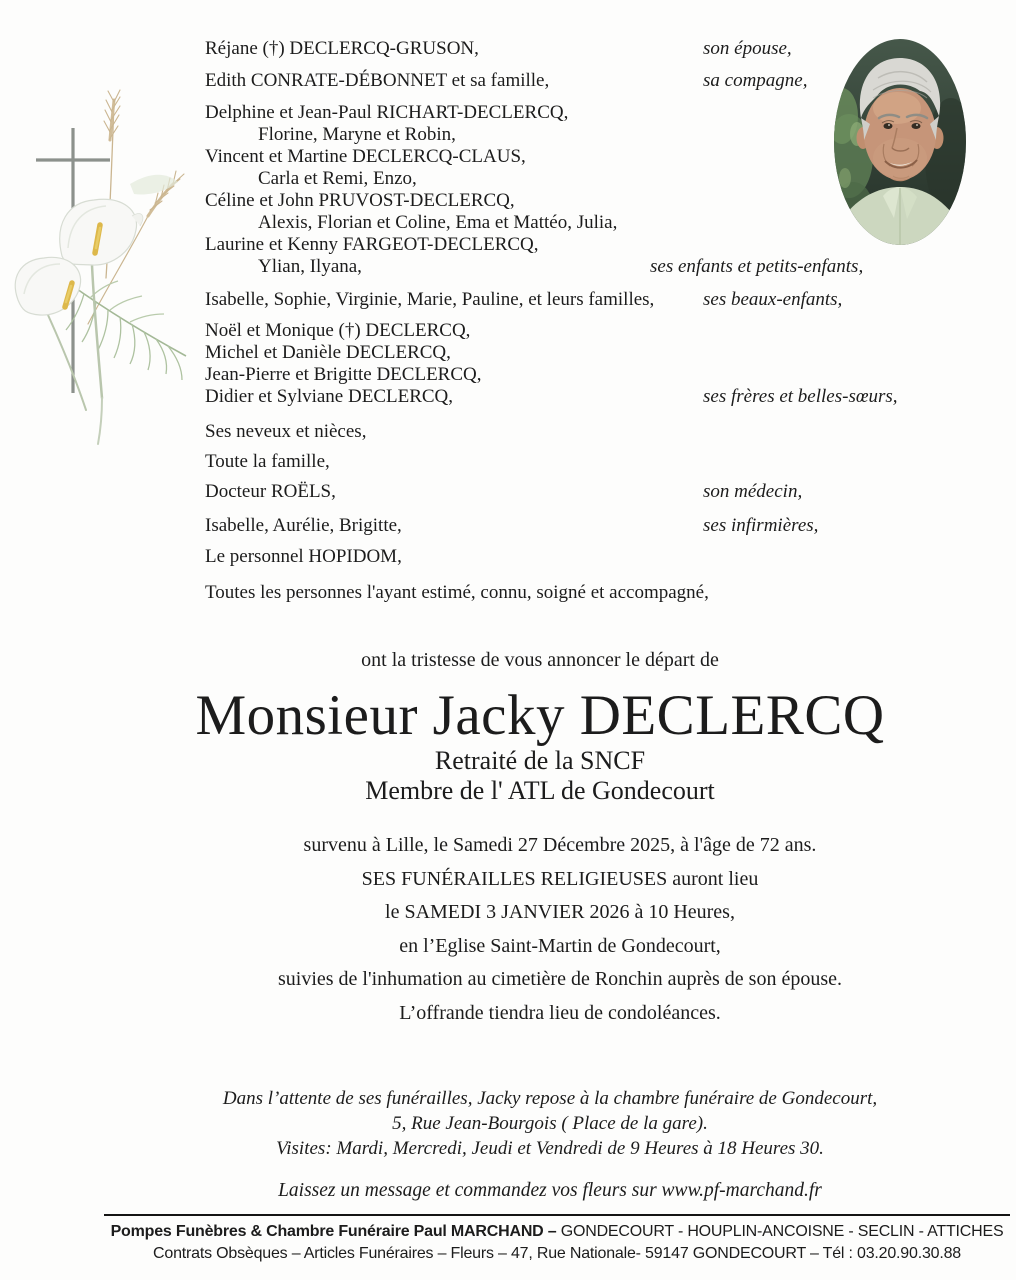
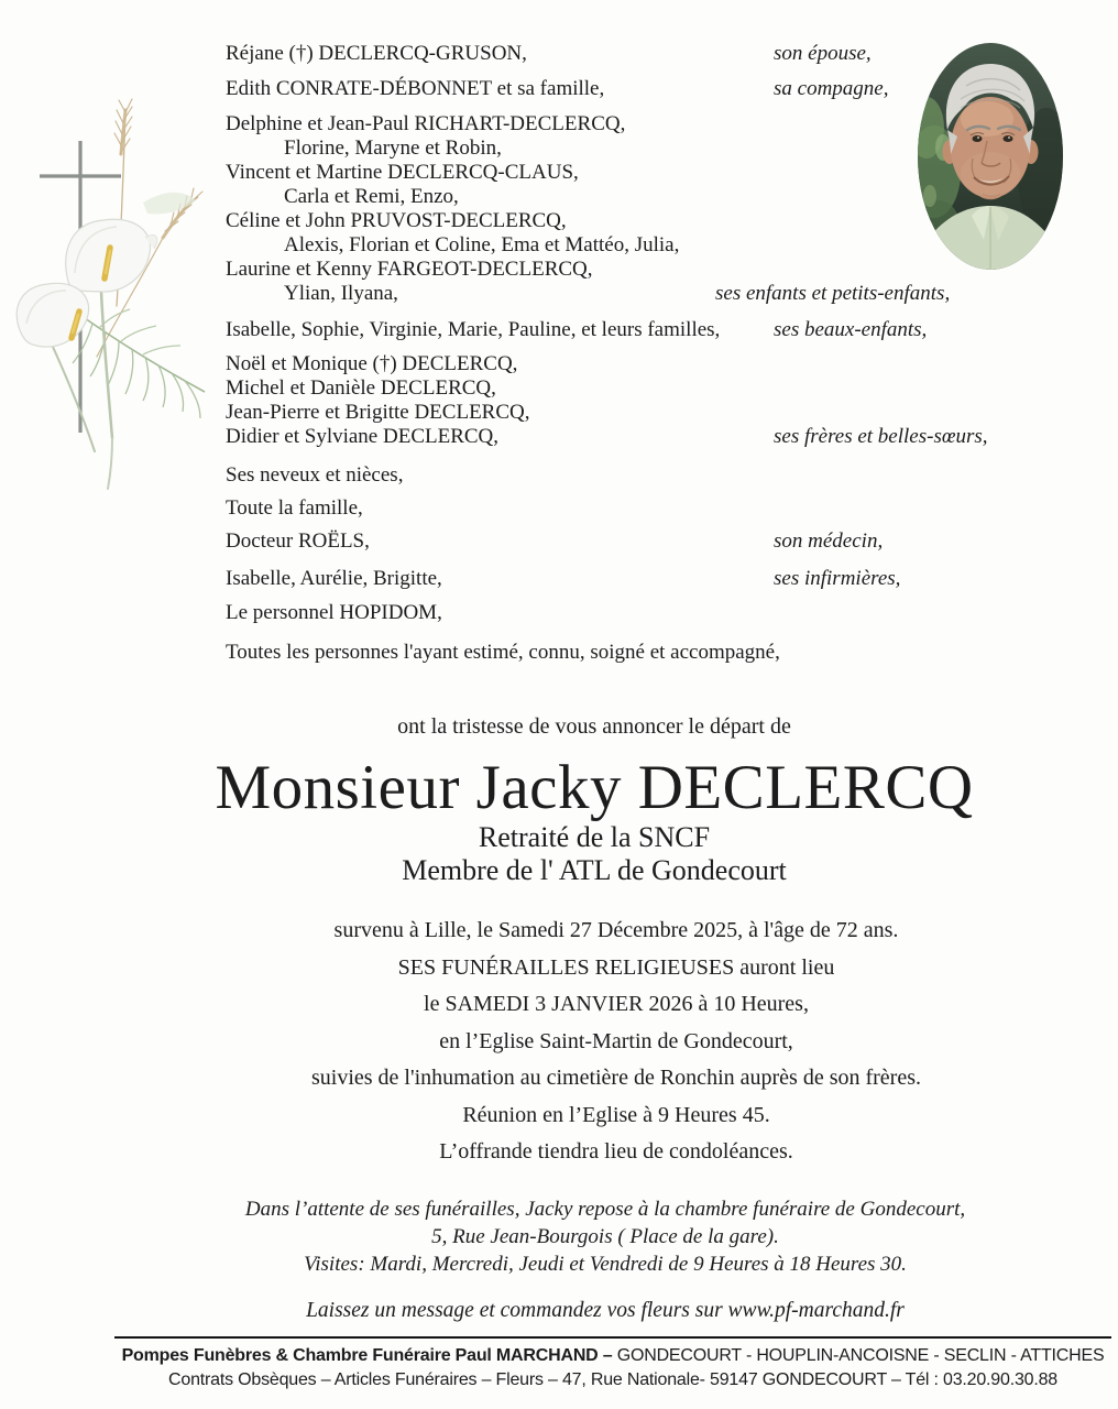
  Réjane (†) DECLERCQ-GRUSON,
  son épouse,
  Edith CONRATE-DÉBONNET et sa famille,
  sa compagne,
  Delphine et Jean-Paul RICHART-DECLERCQ,
  Florine, Maryne et Robin,
  Vincent et Martine DECLERCQ-CLAUS,
  Carla et Remi, Enzo,
  Céline et John PRUVOST-DECLERCQ,
  Alexis, Florian et Coline, Ema et Mattéo, Julia,
  Laurine et Kenny FARGEOT-DECLERCQ,
  Ylian, Ilyana,
  ses enfants et petits-enfants,
  Isabelle, Sophie, Virginie, Marie, Pauline, et leurs familles,
  ses beaux-enfants,
  Noël et Monique (†) DECLERCQ,
  Michel et Danièle DECLERCQ,
  Jean-Pierre et Brigitte DECLERCQ,
  Didier et Sylviane DECLERCQ,
  ses frères et belles-sœurs,
  Ses neveux et nièces,
  Toute la famille,
  Docteur ROËLS,
  son médecin,
  Isabelle, Aurélie, Brigitte,
  ses infirmières,
  Le personnel HOPIDOM,
  Toutes les personnes l'ayant estimé, connu, soigné et accompagné,
  ont la tristesse de vous annoncer le départ de
  Monsieur Jacky DECLERCQ
  Retraité de la SNCF
  Membre de l' ATL de Gondecourt
  survenu à Lille, le Samedi 27 Décembre 2025, à l'âge de 72 ans.
  SES FUNÉRAILLES RELIGIEUSES auront lieu
  le SAMEDI 3 JANVIER 2026 à 10 Heures,
  en l’Eglise Saint-Martin de Gondecourt,
- suivies de l'inhumation au cimetière de Ronchin auprès de son épouse.
+ suivies de l'inhumation au cimetière de Ronchin auprès de son frères.
+ Réunion en l’Eglise à 9 Heures 45.
  L’offrande tiendra lieu de condoléances.
  Dans l’attente de ses funérailles, Jacky repose à la chambre funéraire de Gondecourt,
  5, Rue Jean-Bourgois ( Place de la gare).
  Visites: Mardi, Mercredi, Jeudi et Vendredi de 9 Heures à 18 Heures 30.
  Laissez un message et commandez vos fleurs sur www.pf-marchand.fr
  Pompes Funèbres & Chambre Funéraire Paul MARCHAND – GONDECOURT - HOUPLIN-ANCOISNE - SECLIN - ATTICHES
  Contrats Obsèques – Articles Funéraires – Fleurs – 47, Rue Nationale- 59147 GONDECOURT – Tél : 03.20.90.30.88
